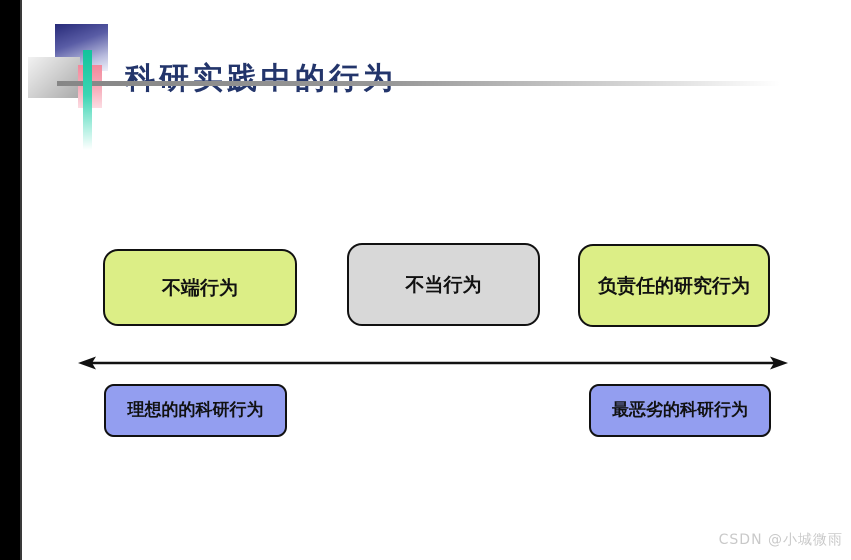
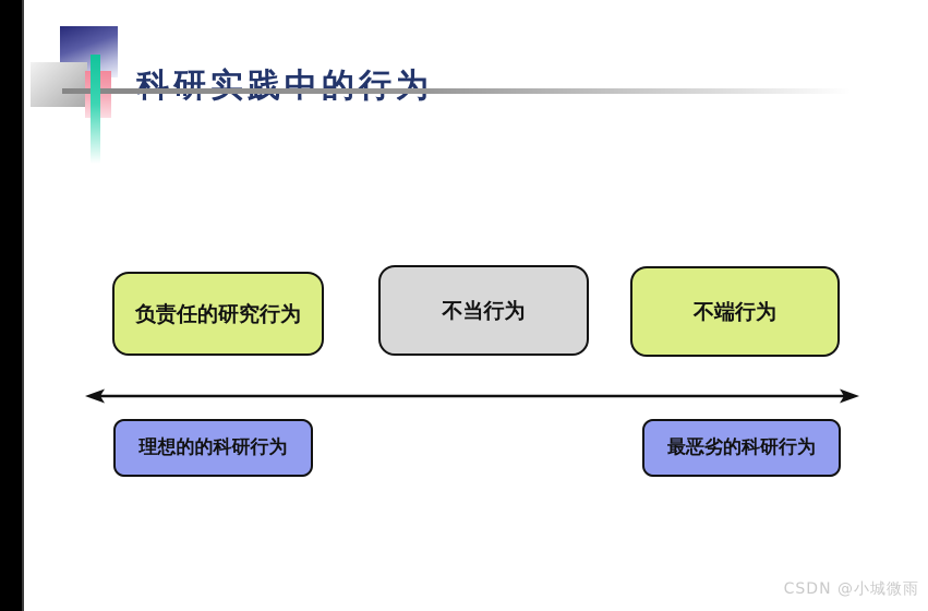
  科研实践中的行为
- 不端行为
+ 负责任的研究行为
  不当行为
- 负责任的研究行为
+ 不端行为
  理想的的科研行为
  最恶劣的科研行为
  CSDN @小城微雨
